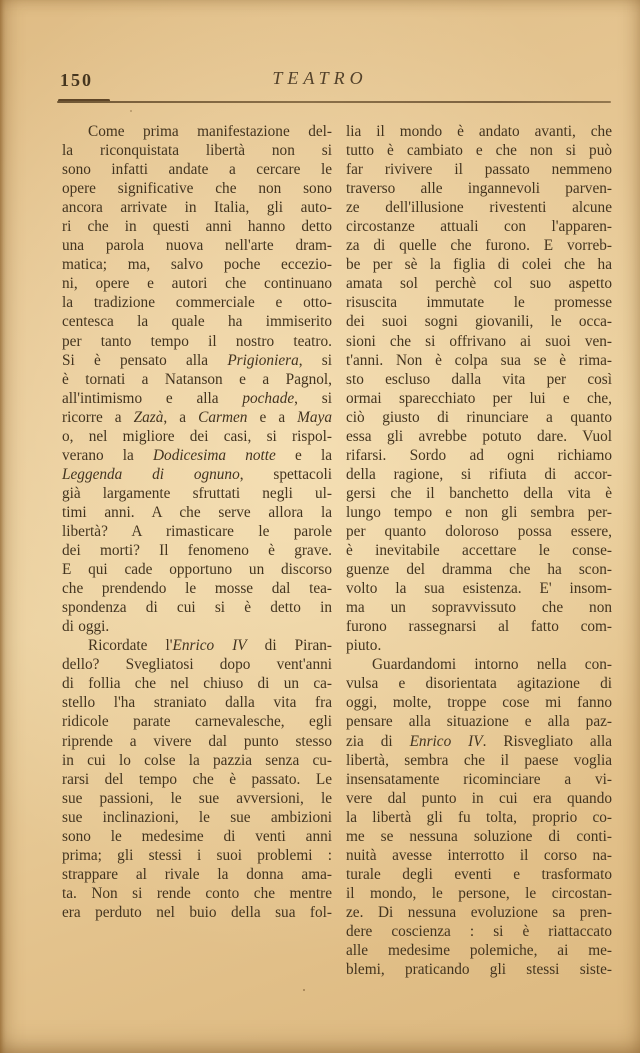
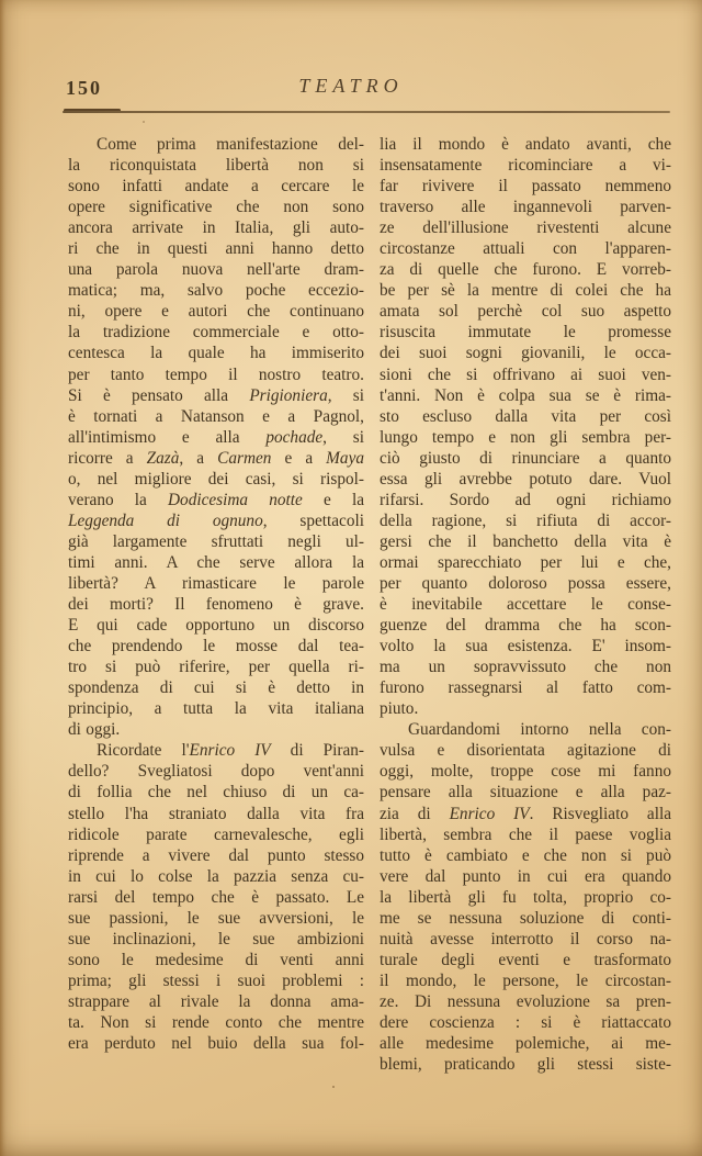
  150
  TEATRO
  Come prima manifestazione del-
  la riconquistata libertà non si
  sono infatti andate a cercare le
  opere significative che non sono
  ancora arrivate in Italia, gli auto-
  ri che in questi anni hanno detto
  una parola nuova nell'arte dram-
  matica; ma, salvo poche eccezio-
  ni, opere e autori che continuano
  la tradizione commerciale e otto-
  centesca la quale ha immiserito
  per tanto tempo il nostro teatro.
  Si è pensato alla Prigioniera, si
  è tornati a Natanson e a Pagnol,
  all'intimismo e alla pochade, si
  ricorre a Zazà, a Carmen e a Maya
  o, nel migliore dei casi, si rispol-
  verano la Dodicesima notte e la
  Leggenda di ognuno, spettacoli
  già largamente sfruttati negli ul-
  timi anni. A che serve allora la
  libertà? A rimasticare le parole
  dei morti? Il fenomeno è grave.
  E qui cade opportuno un discorso
  che prendendo le mosse dal tea-
+ tro si può riferire, per quella ri-
  spondenza di cui si è detto in
+ principio, a tutta la vita italiana
  di oggi.
  Ricordate l'Enrico IV di Piran-
  dello? Svegliatosi dopo vent'anni
  di follia che nel chiuso di un ca-
  stello l'ha straniato dalla vita fra
  ridicole parate carnevalesche, egli
  riprende a vivere dal punto stesso
  in cui lo colse la pazzia senza cu-
  rarsi del tempo che è passato. Le
  sue passioni, le sue avversioni, le
  sue inclinazioni, le sue ambizioni
  sono le medesime di venti anni
  prima; gli stessi i suoi problemi :
  strappare al rivale la donna ama-
  ta. Non si rende conto che mentre
  era perduto nel buio della sua fol-
  lia il mondo è andato avanti, che
- tutto è cambiato e che non si può
+ insensatamente ricominciare a vi-
  far rivivere il passato nemmeno
  traverso alle ingannevoli parven-
  ze dell'illusione rivestenti alcune
  circostanze attuali con l'apparen-
  za di quelle che furono. E vorreb-
- be per sè la figlia di colei che ha
+ be per sè la mentre di colei che ha
  amata sol perchè col suo aspetto
  risuscita immutate le promesse
  dei suoi sogni giovanili, le occa-
  sioni che si offrivano ai suoi ven-
  t'anni. Non è colpa sua se è rima-
  sto escluso dalla vita per così
- ormai sparecchiato per lui e che,
+ lungo tempo e non gli sembra per-
  ciò giusto di rinunciare a quanto
  essa gli avrebbe potuto dare. Vuol
  rifarsi. Sordo ad ogni richiamo
  della ragione, si rifiuta di accor-
  gersi che il banchetto della vita è
- lungo tempo e non gli sembra per-
+ ormai sparecchiato per lui e che,
  per quanto doloroso possa essere,
  è inevitabile accettare le conse-
  guenze del dramma che ha scon-
  volto la sua esistenza. E' insom-
  ma un sopravvissuto che non
  furono rassegnarsi al fatto com-
  piuto.
  Guardandomi intorno nella con-
  vulsa e disorientata agitazione di
  oggi, molte, troppe cose mi fanno
  pensare alla situazione e alla paz-
  zia di Enrico IV. Risvegliato alla
  libertà, sembra che il paese voglia
- insensatamente ricominciare a vi-
+ tutto è cambiato e che non si può
  vere dal punto in cui era quando
  la libertà gli fu tolta, proprio co-
  me se nessuna soluzione di conti-
  nuità avesse interrotto il corso na-
  turale degli eventi e trasformato
  il mondo, le persone, le circostan-
  ze. Di nessuna evoluzione sa pren-
  dere coscienza : si è riattaccato
  alle medesime polemiche, ai me-
  blemi, praticando gli stessi siste-
